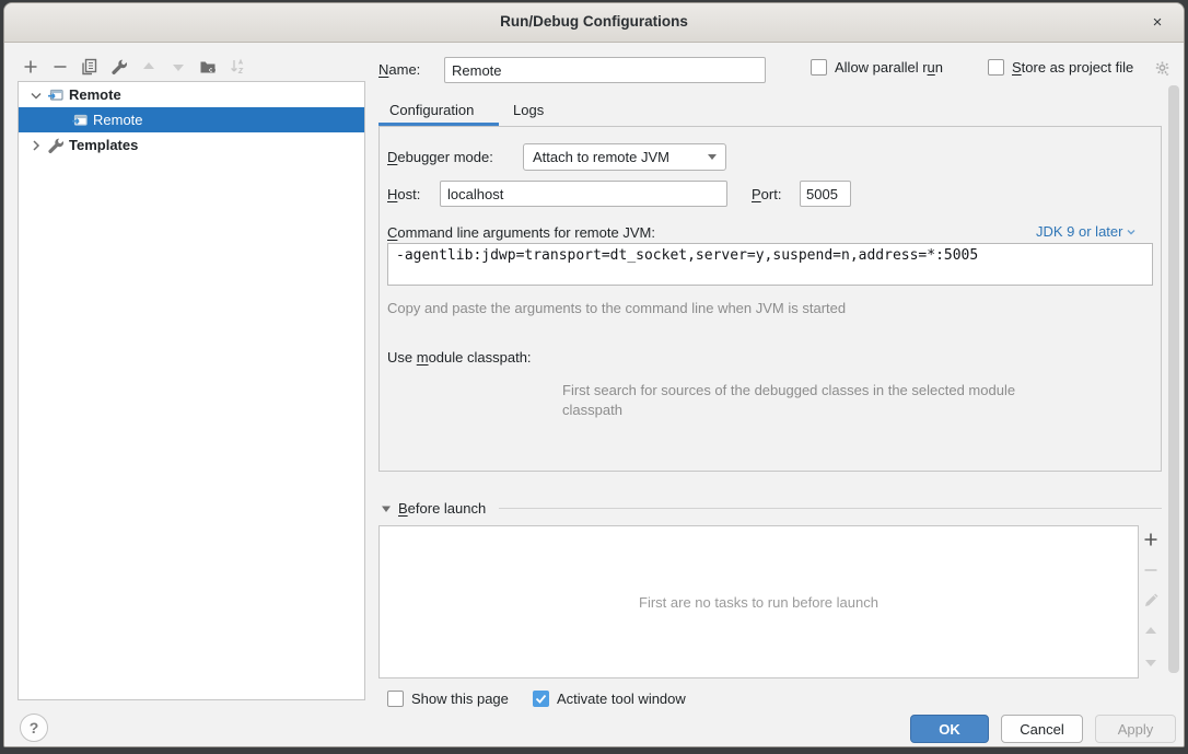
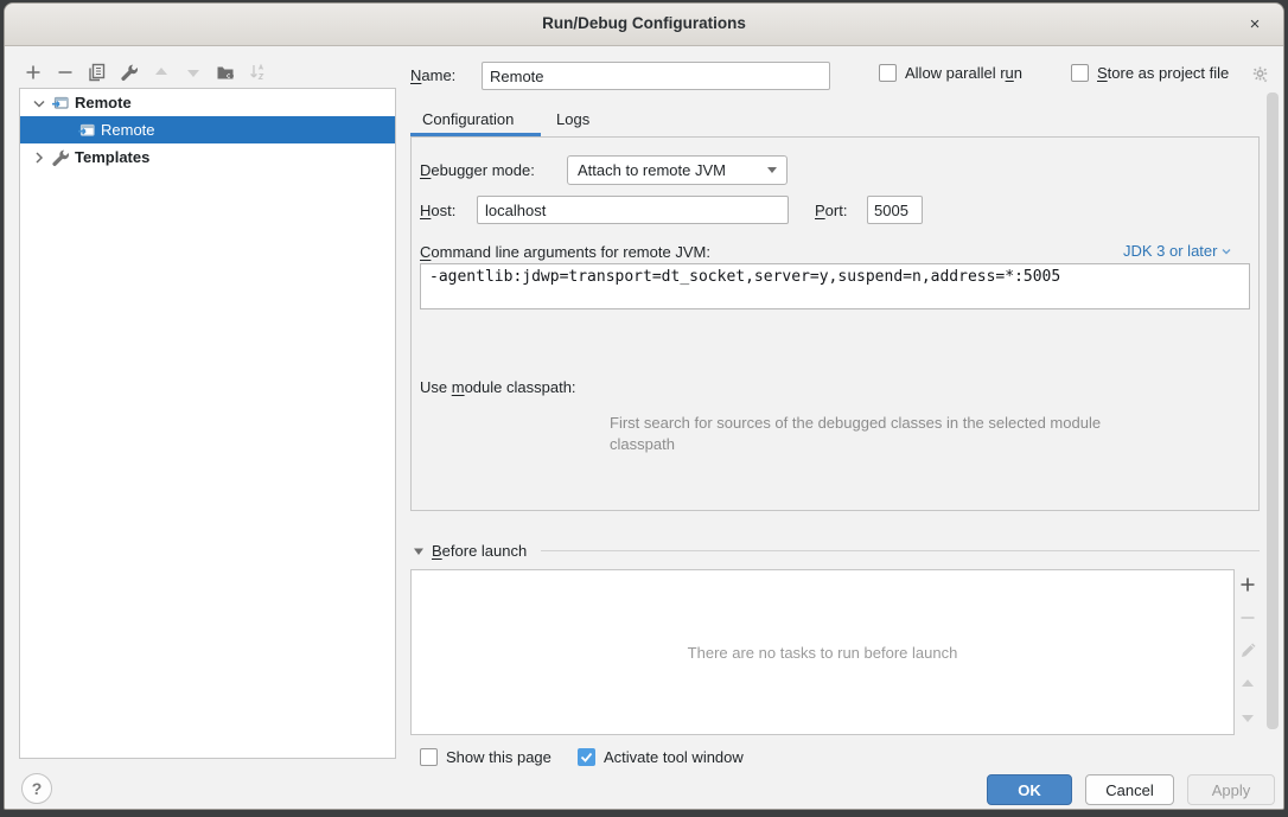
  Run/Debug Configurations
  ×
  Remote
  Remote
  Templates
  Name:
  Remote
  Allow parallel run
  Store as project file
  Configuration
  Logs
  Debugger mode:
  Attach to remote JVM
  Host:
  localhost
  Port:
  5005
  Command line arguments for remote JVM:
- JDK 9 or later
+ JDK 3 or later
  -agentlib:jdwp=transport=dt_socket,server=y,suspend=n,address=*:5005
- Copy and paste the arguments to the command line when JVM is started
  Use module classpath:
  First search for sources of the debugged classes in the selected module classpath
  Before launch
- First are no tasks to run before launch
+ There are no tasks to run before launch
  Show this page
  Activate tool window
  ?
  OK
  Cancel
  Apply
